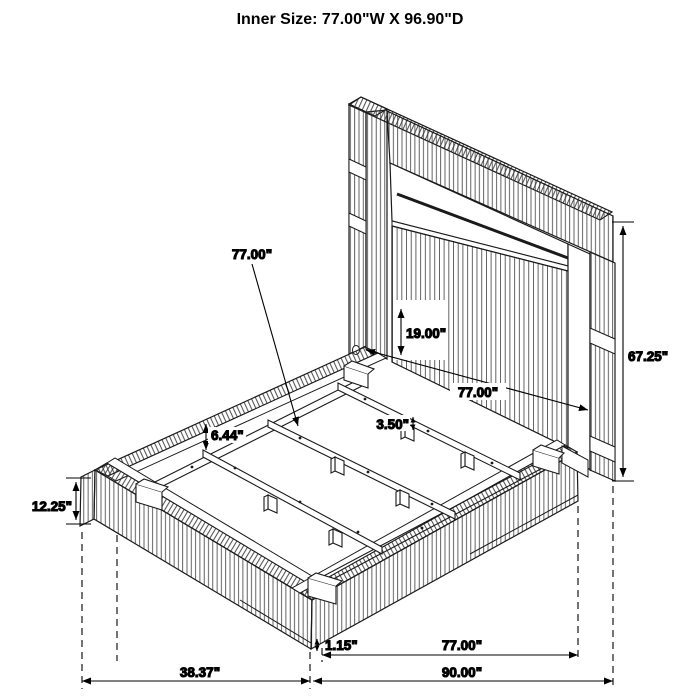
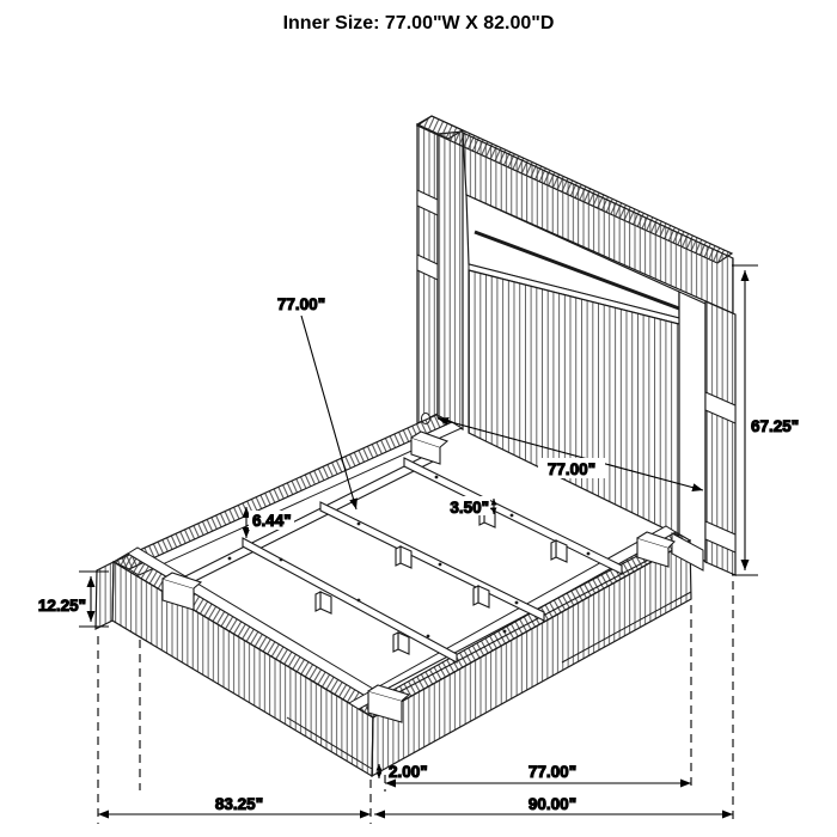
  77.00"
- 19.00"
  67.25"
  77.00"
  6.44"
  3.50"
  12.25"
- 1.15"
+ 2.00"
  77.00"
- 38.37"
+ 83.25"
  90.00"
- Inner Size: 77.00"W X 96.90"D
+ Inner Size: 77.00"W X 82.00"D
